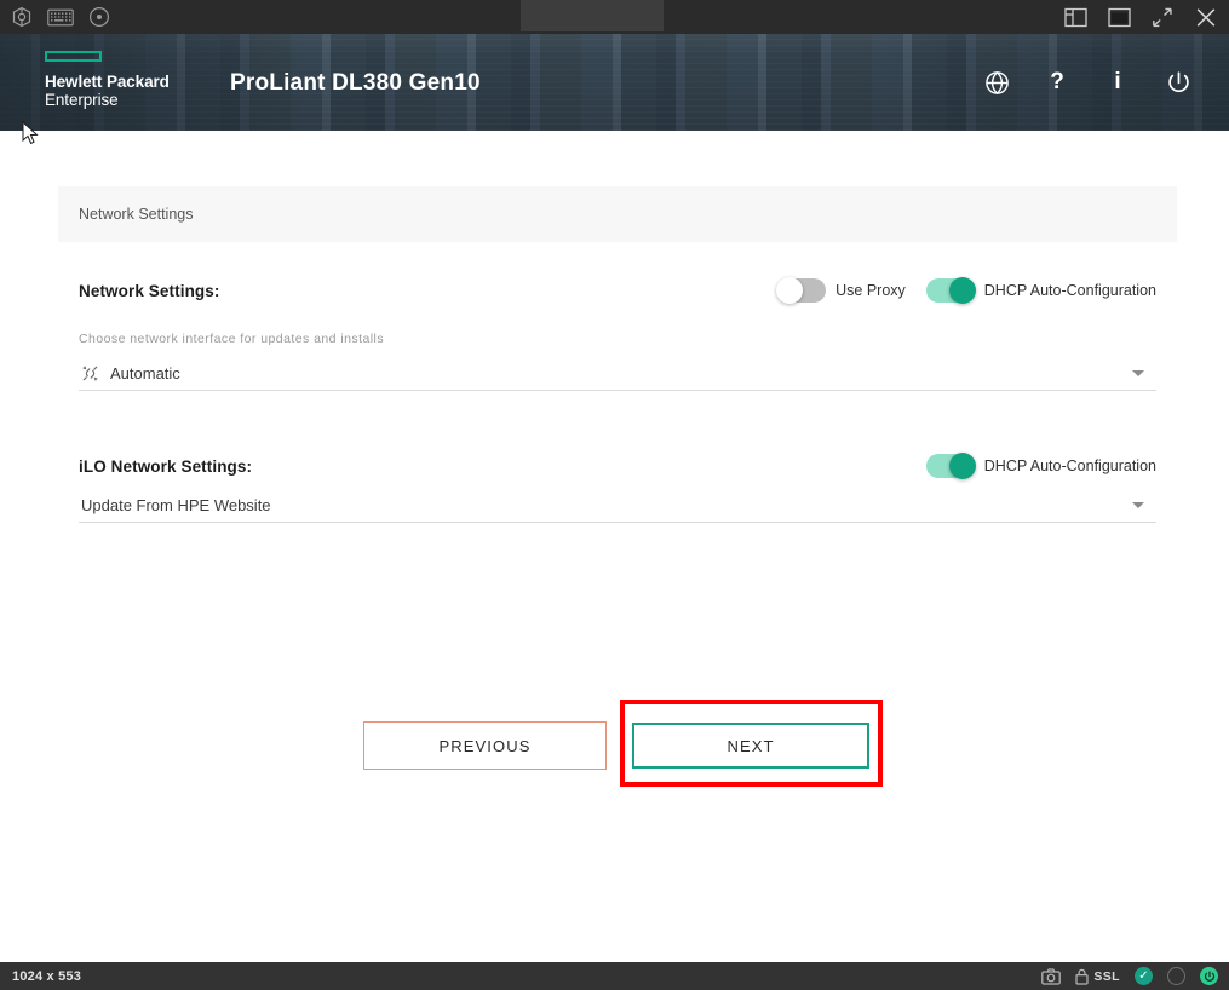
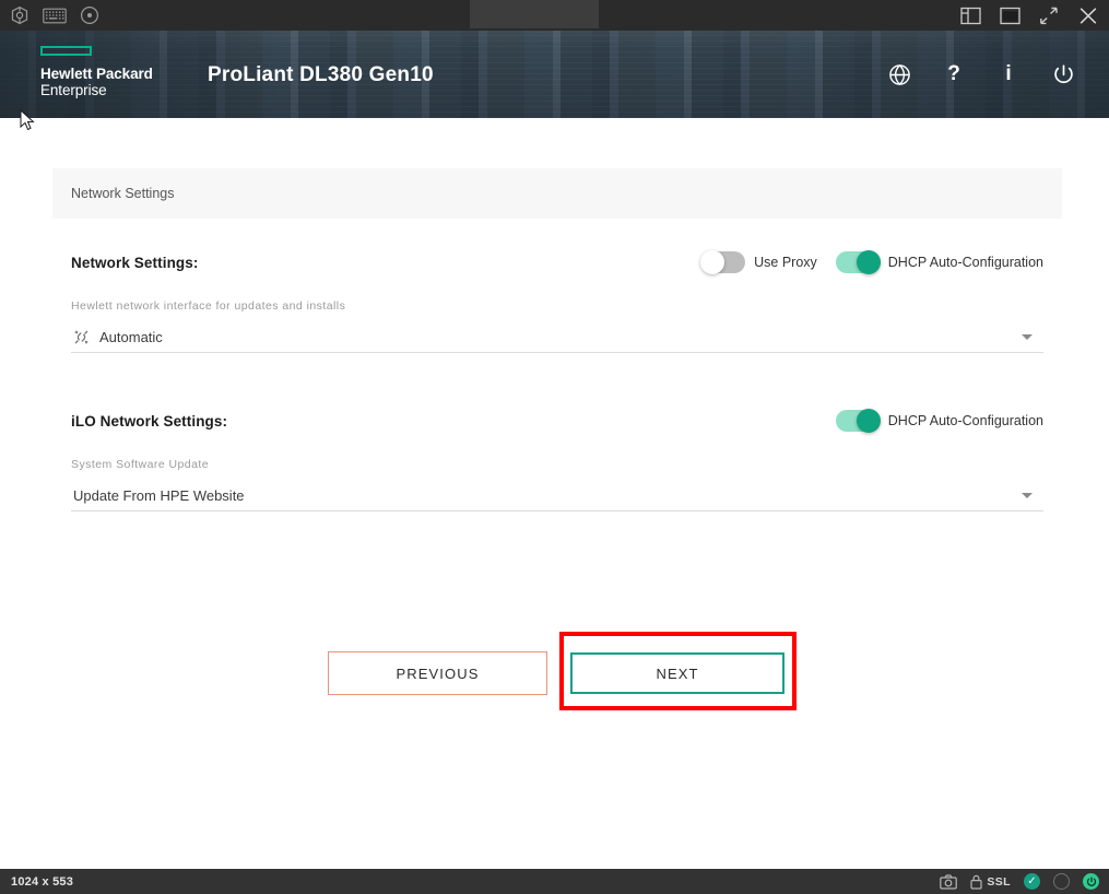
  Hewlett Packard
  Enterprise
  ProLiant DL380 Gen10
  ?
  i
  Network Settings
  Network Settings:
  Use Proxy
  DHCP Auto-Configuration
- Choose network interface for updates and installs
+ Hewlett network interface for updates and installs
  Automatic
  iLO Network Settings:
  DHCP Auto-Configuration
+ System Software Update
  Update From HPE Website
  PREVIOUS
  NEXT
  1024 x 553
  SSL
  ✓
